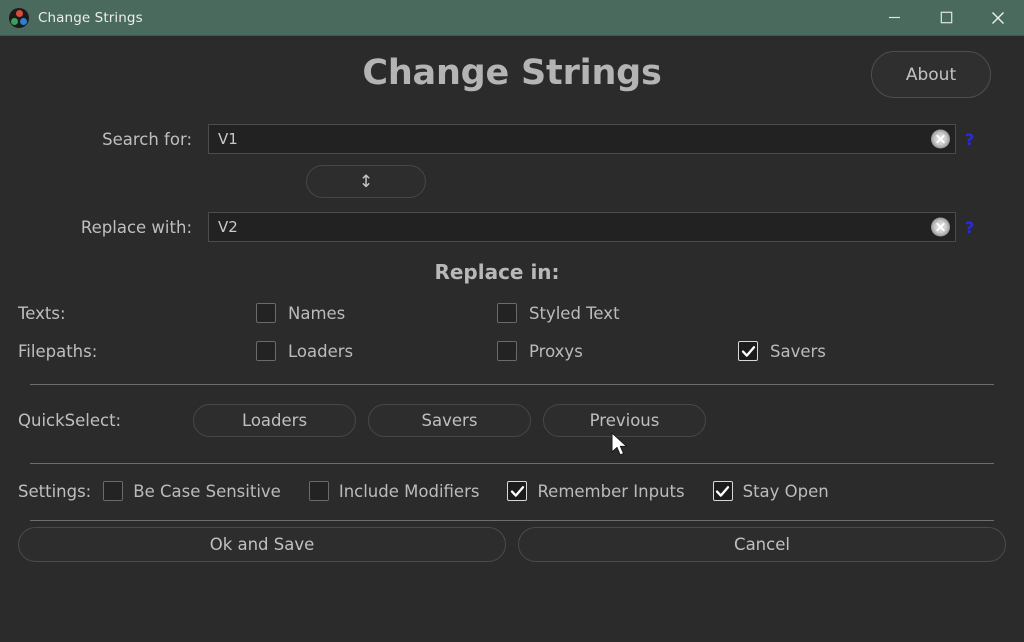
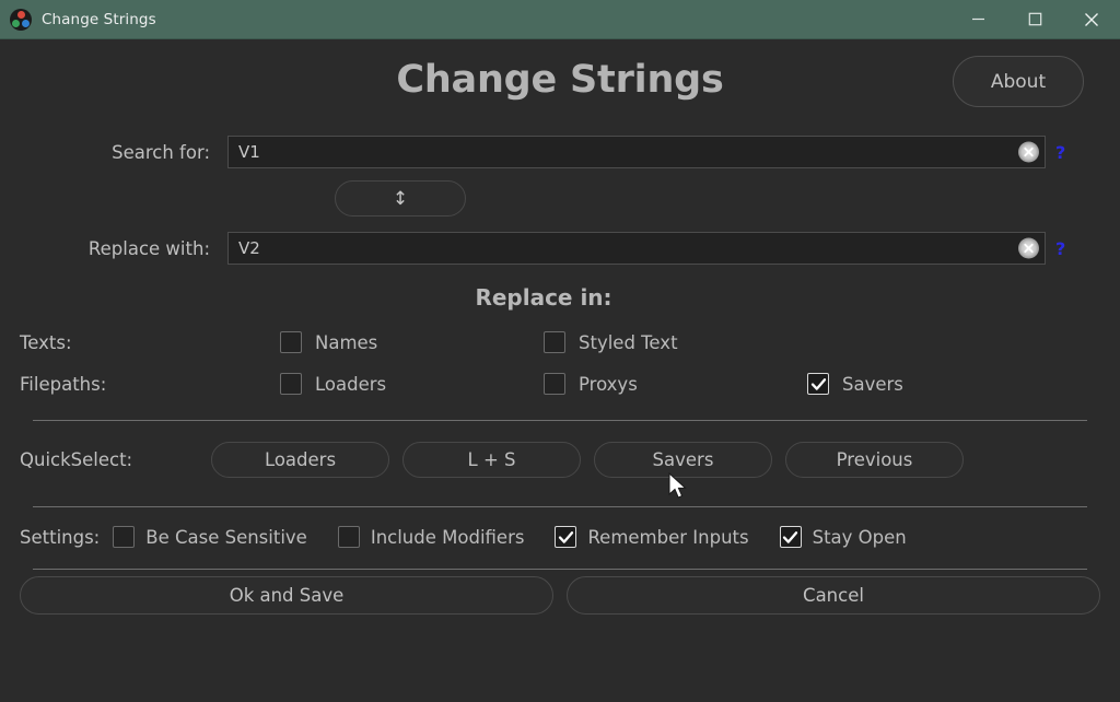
  Change Strings
  Change Strings
  About
  Search for:
  V1
  ?
  ↕
  Replace with:
  V2
  ?
  Replace in:
  Texts:
  Names
  Styled Text
  Filepaths:
  Loaders
  Proxys
  Savers
  QuickSelect:
  Loaders
+ L + S
  Savers
  Previous
  Settings:
  Be Case Sensitive
  Include Modifiers
  Remember Inputs
  Stay Open
  Ok and Save
  Cancel
